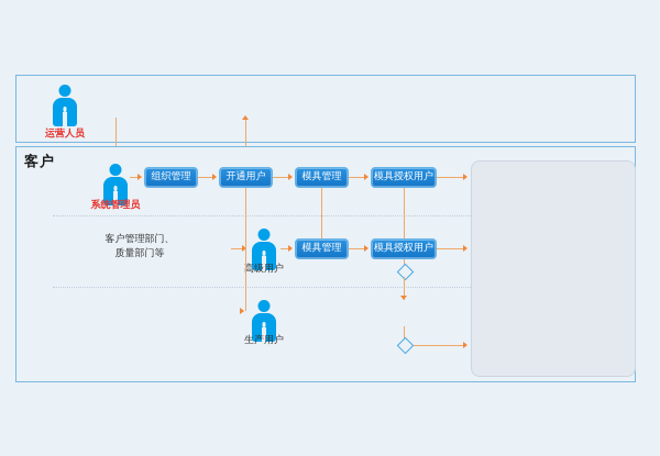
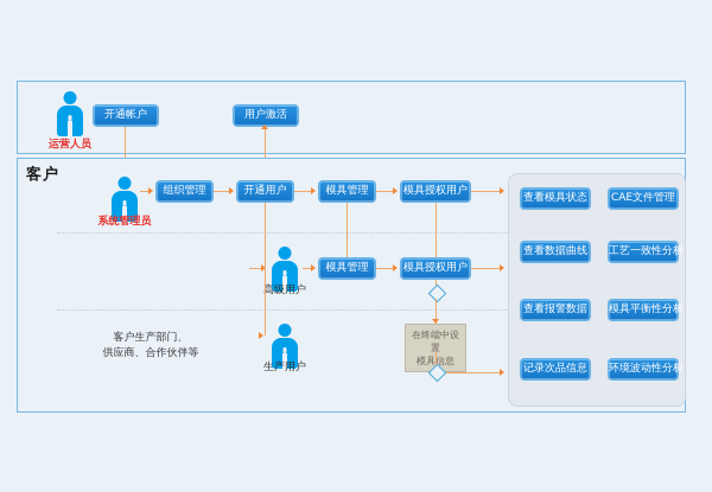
  运营人员
+ 开通帐户
+ 用户激活
  客户
  系统管理员
  组织管理
  开通用户
  模具管理
  模具授权用户
  高级用户
- 客户管理部门、
- 质量部门等
  模具管理
  模具授权用户
  生产用户
+ 客户生产部门、
+ 供应商、合作伙伴等
+ 在终端中设置
+ 模具信息
+ 查看模具状态
+ 查看数据曲线
+ 查看报警数据
+ 记录次品信息
+ CAE文件管理
+ 工艺一致性分析
+ 模具平衡性分析
+ 环境波动性分析
